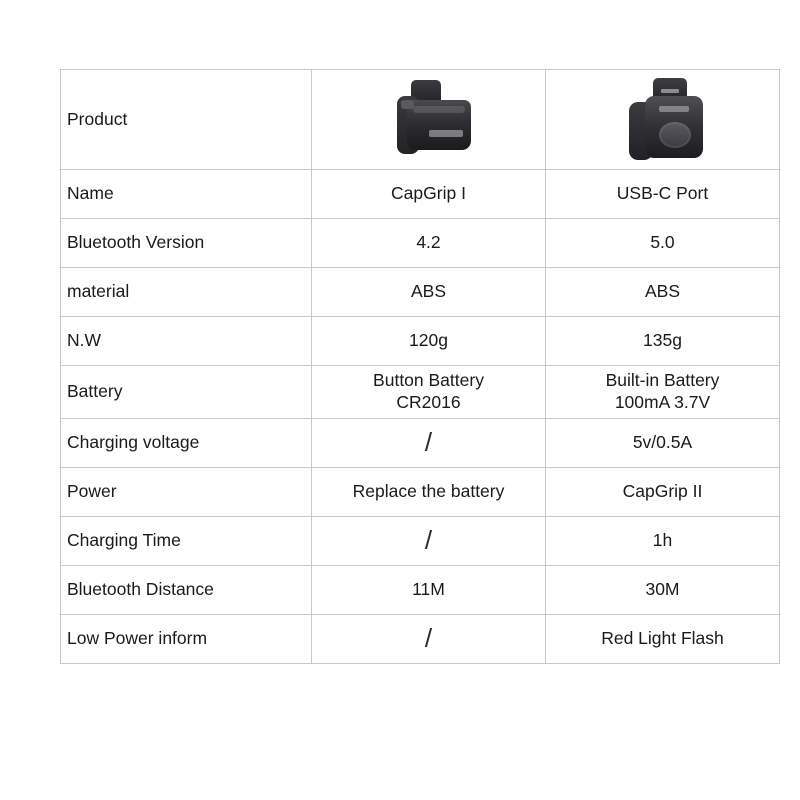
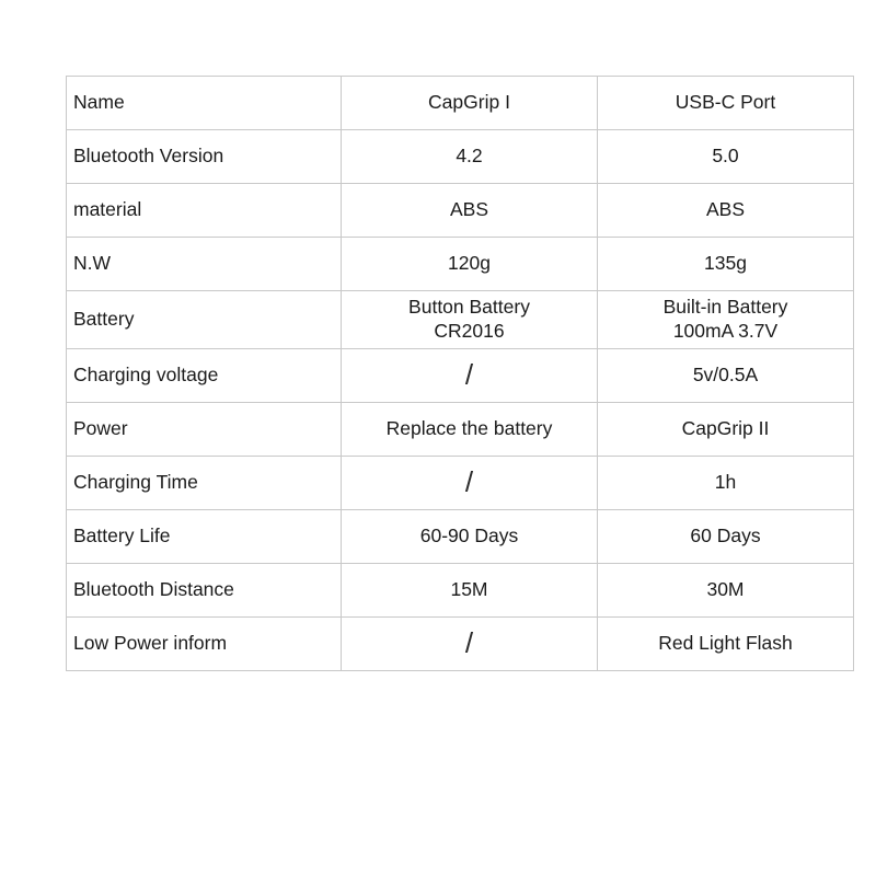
- Product
  Name	CapGrip I	USB-C Port
  Bluetooth Version	4.2	5.0
  material	ABS	ABS
  N.W	120g	135g
  Battery	Button BatteryCR2016	Built-in Battery100mA 3.7V
  Charging voltage	/	5v/0.5A
  Power	Replace the battery	CapGrip II
  Charging Time	/	1h
+ Battery Life	60-90 Days	60 Days
- Bluetooth Distance	11M	30M
+ Bluetooth Distance	15M	30M
  Low Power inform	/	Red Light Flash
